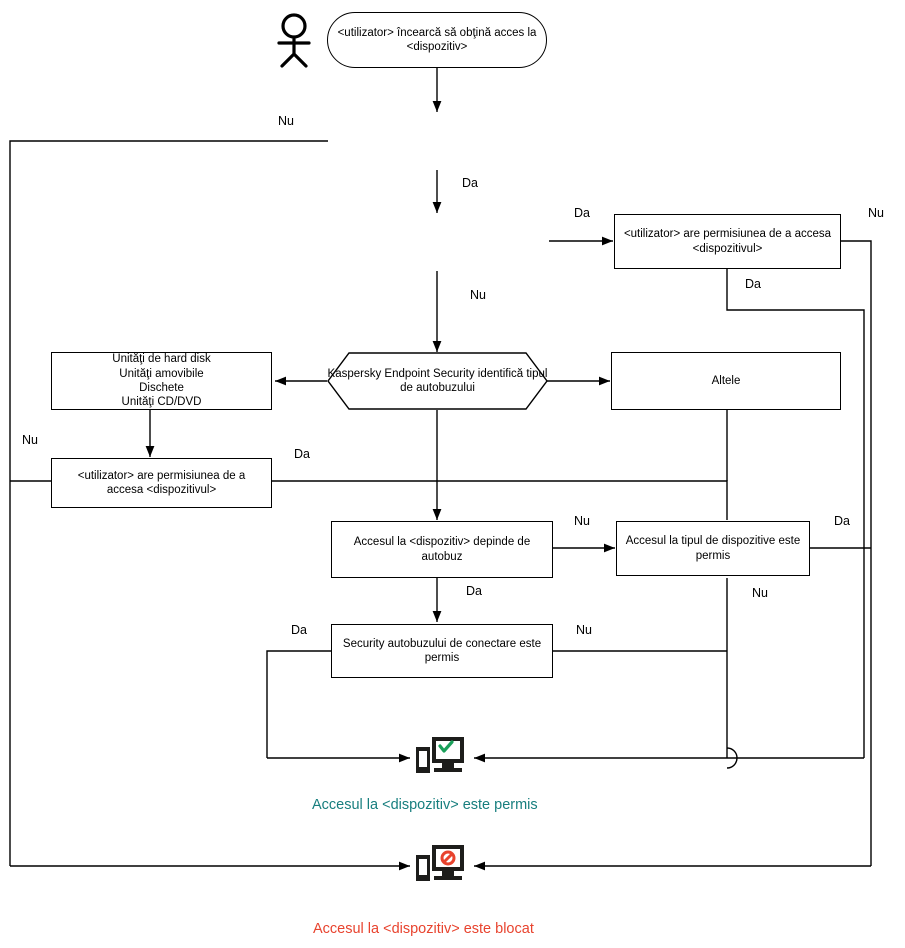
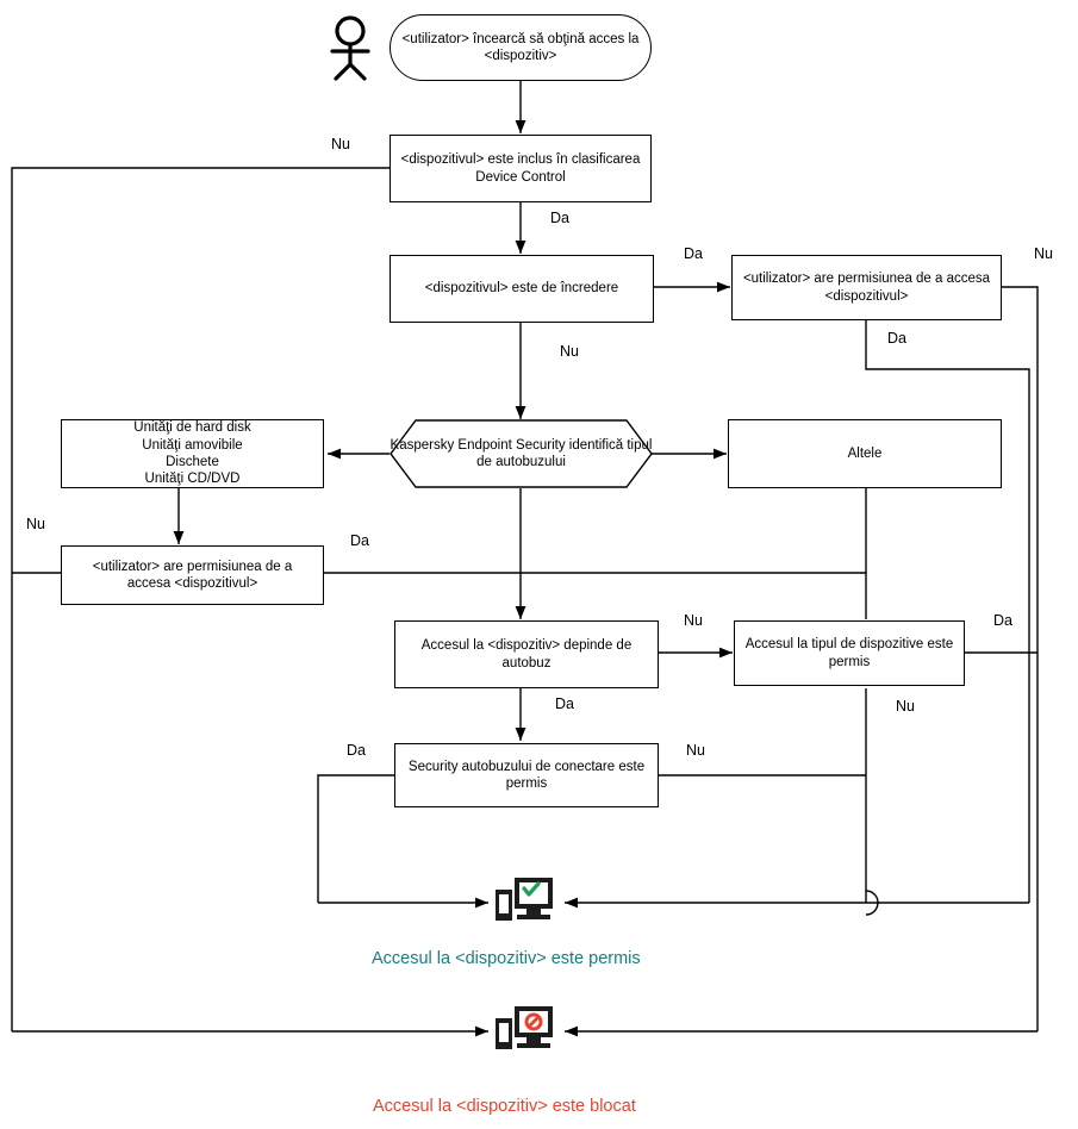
  <utilizator> încearcă să obţină acces la <dispozitiv>
+ <dispozitivul> este inclus în clasificarea Device Control
+ <dispozitivul> este de încredere
  <utilizator> are permisiunea de a accesa <dispozitivul>
  Kaspersky Endpoint Security identifică tipul de autobuzului
  Unităţi de hard disk
  Unităţi amovibile
  Dischete
  Unităţi CD/DVD
  Altele
  <utilizator> are permisiunea de a accesa <dispozitivul>
  Accesul la <dispozitiv> depinde de autobuz
  Accesul la tipul de dispozitive este permis
  Security autobuzului de conectare este permis
  Nu
  Da
  Da
  Nu
  Nu
  Da
  Nu
  Da
  Nu
  Da
  Da
  Nu
  Da
  Nu
  Accesul la <dispozitiv> este permis
  Accesul la <dispozitiv> este blocat
